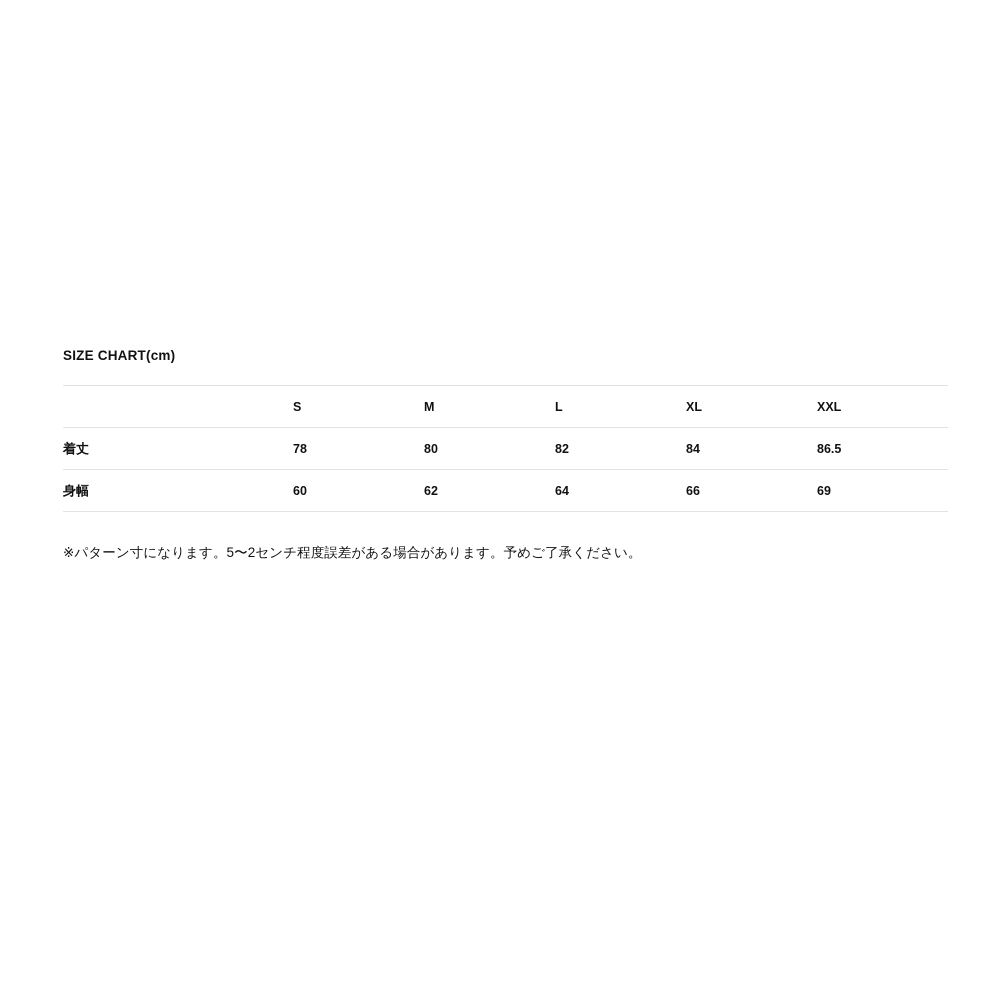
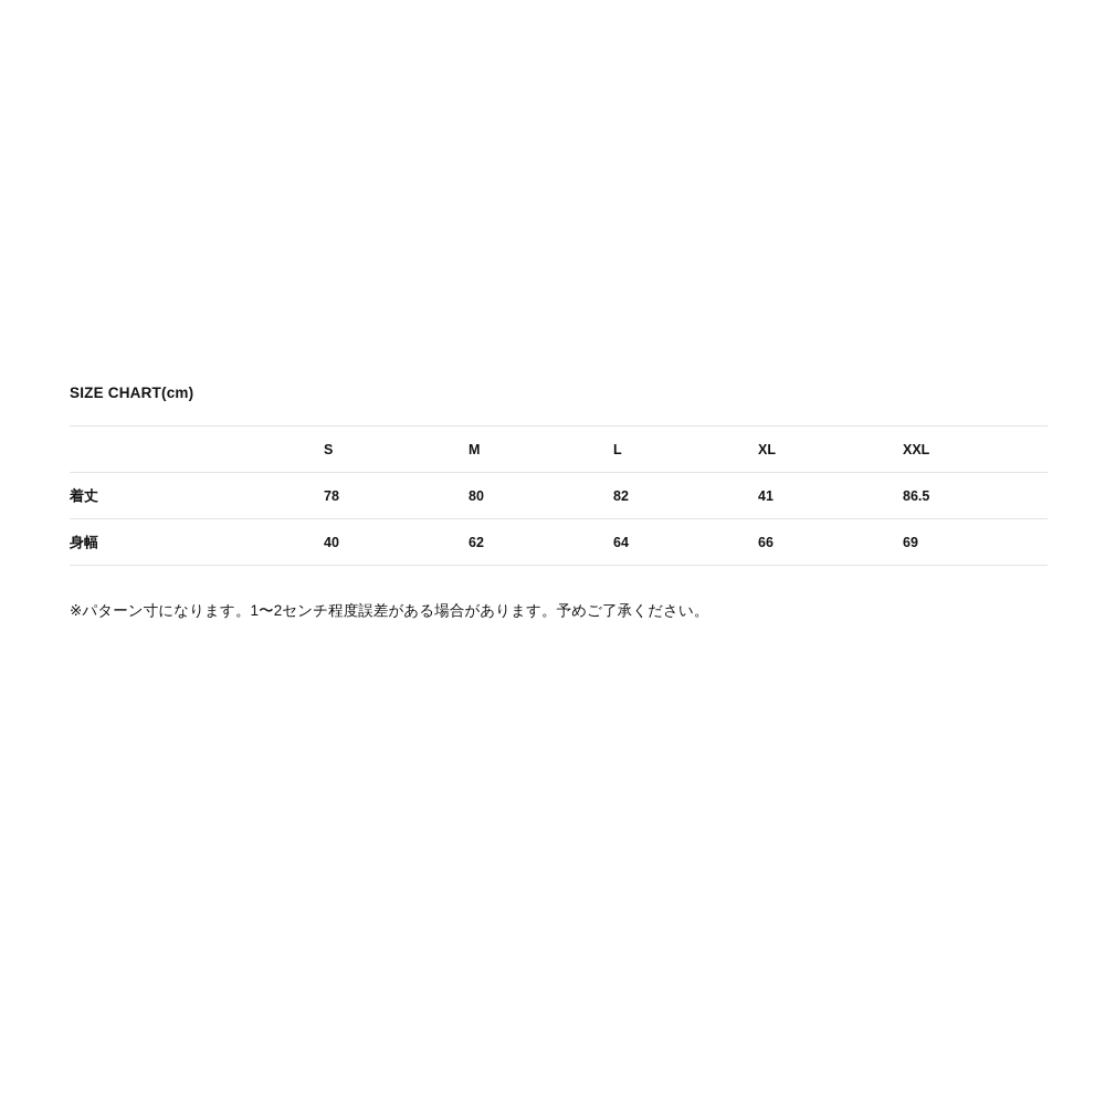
  SIZE CHART(cm)
  	S	M	L	XL	XXL
- 着丈	78	80	82	84	86.5
+ 着丈	78	80	82	41	86.5
- 身幅	60	62	64	66	69
+ 身幅	40	62	64	66	69
- ※パターン寸になります。5〜2センチ程度誤差がある場合があります。予めご了承ください。
+ ※パターン寸になります。1〜2センチ程度誤差がある場合があります。予めご了承ください。
